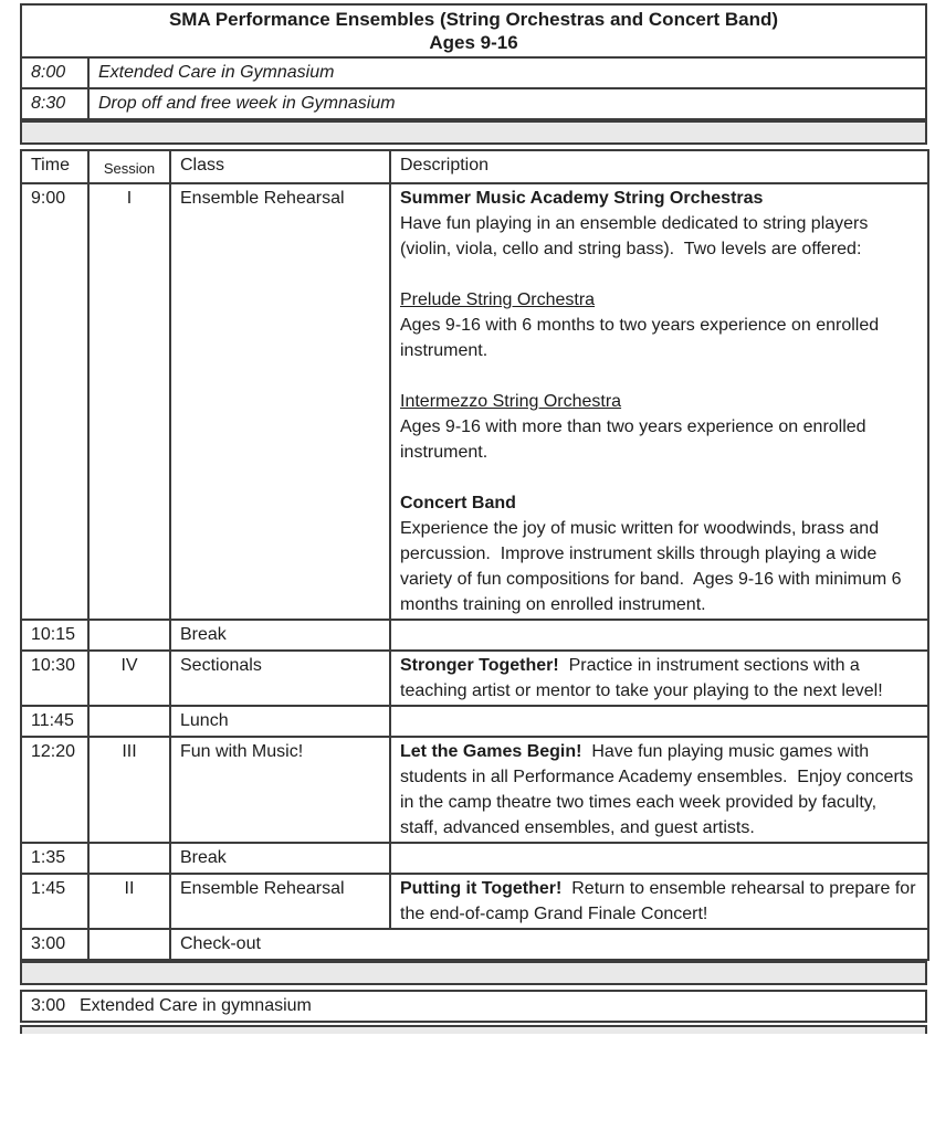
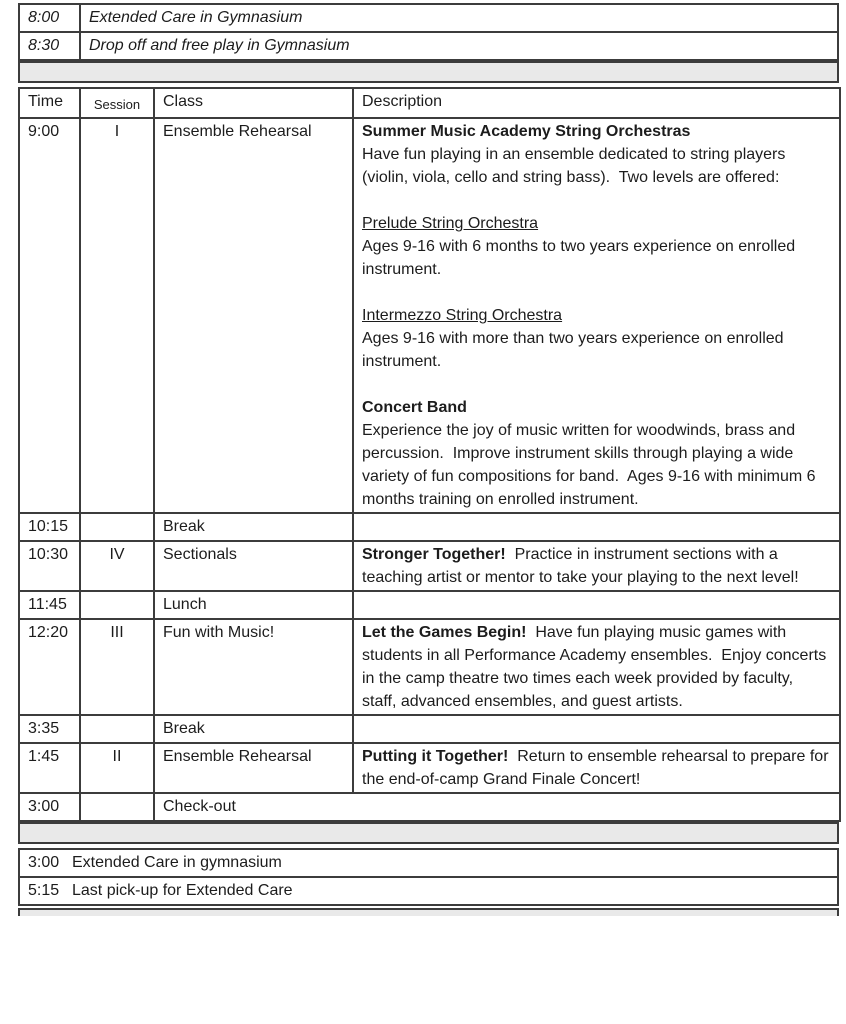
- SMA Performance Ensembles (String Orchestras and Concert Band) Ages 9-16
  8:00	Extended Care in Gymnasium
- 8:30	Drop off and free week in Gymnasium
+ 8:30	Drop off and free play in Gymnasium
  Time	Session	Class	Description
  9:00	I	Ensemble Rehearsal	Summer Music Academy String OrchestrasHave fun playing in an ensemble dedicated to string players (violin, viola, cello and string bass). Two levels are offered:Prelude String OrchestraAges 9-16 with 6 months to two years experience on enrolled instrument.Intermezzo String OrchestraAges 9-16 with more than two years experience on enrolled instrument.Concert BandExperience the joy of music written for woodwinds, brass and percussion. Improve instrument skills through playing a wide variety of fun compositions for band. Ages 9-16 with minimum 6 months training on enrolled instrument.
  10:15		Break
  10:30	IV	Sectionals	Stronger Together! Practice in instrument sections with a teaching artist or mentor to take your playing to the next level!
  11:45		Lunch
  12:20	III	Fun with Music!	Let the Games Begin! Have fun playing music games with students in all Performance Academy ensembles. Enjoy concerts in the camp theatre two times each week provided by faculty, staff, advanced ensembles, and guest artists.
- 1:35		Break
+ 3:35		Break
  1:45	II	Ensemble Rehearsal	Putting it Together! Return to ensemble rehearsal to prepare for the end-of-camp Grand Finale Concert!
  3:00		Check-out
  3:00 Extended Care in gymnasium
+ 5:15 Last pick-up for Extended Care
